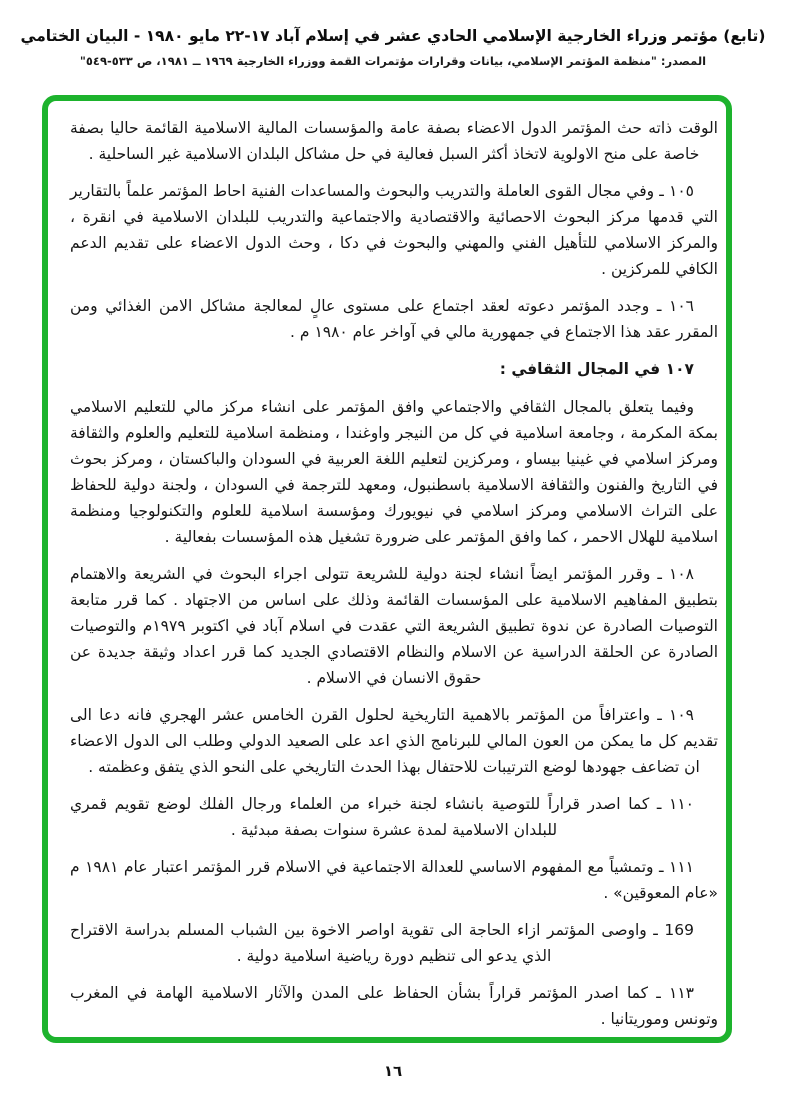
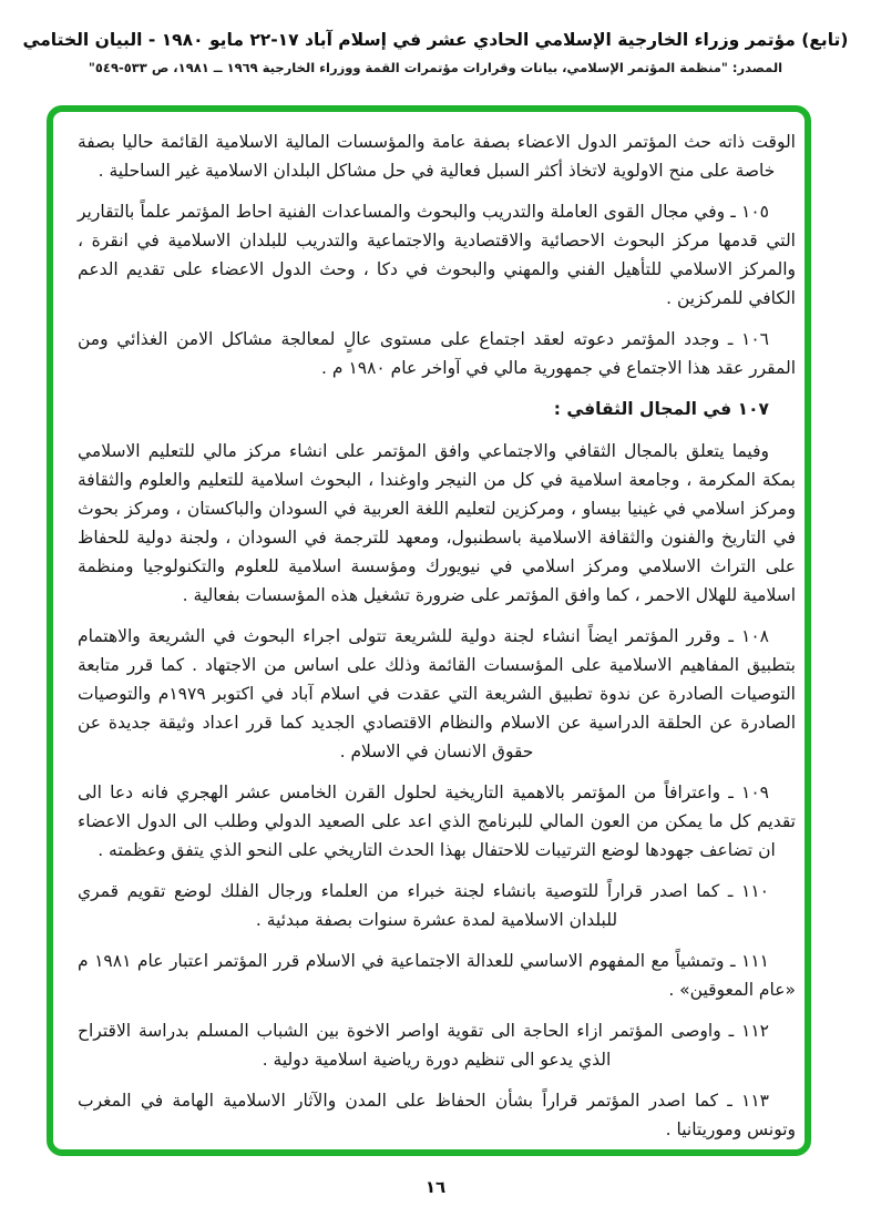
  (تابع) مؤتمر وزراء الخارجية الإسلامي الحادي عشر في إسلام آباد ١٧-٢٢ مايو ١٩٨٠ - البيان الختامي
  المصدر: "منظمة المؤتمر الإسلامي، بيانات وقرارات مؤتمرات القمة ووزراء الخارجية ١٩٦٩ ــ ١٩٨١، ص ٥٣٣-٥٤٩"
  الوقت ذاته حث المؤتمر الدول الاعضاء بصفة عامة والمؤسسات المالية الاسلامية القائمة حاليا بصفة خاصة على منح الاولوية لاتخاذ أكثر السبل فعالية في حل مشاكل البلدان الاسلامية غير الساحلية .
  ١٠٥ ـ وفي مجال القوى العاملة والتدريب والبحوث والمساعدات الفنية احاط المؤتمر علماً بالتقارير التي قدمها مركز البحوث الاحصائية والاقتصادية والاجتماعية والتدريب للبلدان الاسلامية في انقرة ، والمركز الاسلامي للتأهيل الفني والمهني والبحوث في دكا ، وحث الدول الاعضاء على تقديم الدعم الكافي للمركزين .
  ١٠٦ ـ وجدد المؤتمر دعوته لعقد اجتماع على مستوى عالٍ لمعالجة مشاكل الامن الغذائي ومن المقرر عقد هذا الاجتماع في جمهورية مالي في آواخر عام ١٩٨٠ م .
  ١٠٧ في المجال الثقافي :
- وفيما يتعلق بالمجال الثقافي والاجتماعي وافق المؤتمر على انشاء مركز مالي للتعليم الاسلامي بمكة المكرمة ، وجامعة اسلامية في كل من النيجر واوغندا ، ومنظمة اسلامية للتعليم والعلوم والثقافة ومركز اسلامي في غينيا بيساو ، ومركزين لتعليم اللغة العربية في السودان والباكستان ، ومركز بحوث في التاريخ والفنون والثقافة الاسلامية باسطنبول، ومعهد للترجمة في السودان ، ولجنة دولية للحفاظ على التراث الاسلامي ومركز اسلامي في نيويورك ومؤسسة اسلامية للعلوم والتكنولوجيا ومنظمة اسلامية للهلال الاحمر ، كما وافق المؤتمر على ضرورة تشغيل هذه المؤسسات بفعالية .
+ وفيما يتعلق بالمجال الثقافي والاجتماعي وافق المؤتمر على انشاء مركز مالي للتعليم الاسلامي بمكة المكرمة ، وجامعة اسلامية في كل من النيجر واوغندا ، البحوث اسلامية للتعليم والعلوم والثقافة ومركز اسلامي في غينيا بيساو ، ومركزين لتعليم اللغة العربية في السودان والباكستان ، ومركز بحوث في التاريخ والفنون والثقافة الاسلامية باسطنبول، ومعهد للترجمة في السودان ، ولجنة دولية للحفاظ على التراث الاسلامي ومركز اسلامي في نيويورك ومؤسسة اسلامية للعلوم والتكنولوجيا ومنظمة اسلامية للهلال الاحمر ، كما وافق المؤتمر على ضرورة تشغيل هذه المؤسسات بفعالية .
  ١٠٨ ـ وقرر المؤتمر ايضاً انشاء لجنة دولية للشريعة تتولى اجراء البحوث في الشريعة والاهتمام بتطبيق المفاهيم الاسلامية على المؤسسات القائمة وذلك على اساس من الاجتهاد . كما قرر متابعة التوصيات الصادرة عن ندوة تطبيق الشريعة التي عقدت في اسلام آباد في اكتوبر ١٩٧٩م والتوصيات الصادرة عن الحلقة الدراسية عن الاسلام والنظام الاقتصادي الجديد كما قرر اعداد وثيقة جديدة عن حقوق الانسان في الاسلام .
  ١٠٩ ـ واعترافاً من المؤتمر بالاهمية التاريخية لحلول القرن الخامس عشر الهجري فانه دعا الى تقديم كل ما يمكن من العون المالي للبرنامج الذي اعد على الصعيد الدولي وطلب الى الدول الاعضاء ان تضاعف جهودها لوضع الترتيبات للاحتفال بهذا الحدث التاريخي على النحو الذي يتفق وعظمته .
  ١١٠ ـ كما اصدر قراراً للتوصية بانشاء لجنة خبراء من العلماء ورجال الفلك لوضع تقويم قمري للبلدان الاسلامية لمدة عشرة سنوات بصفة مبدئية .
  ١١١ ـ وتمشياً مع المفهوم الاساسي للعدالة الاجتماعية في الاسلام قرر المؤتمر اعتبار عام ١٩٨١ م «عام المعوقين» .
- 169 ـ واوصى المؤتمر ازاء الحاجة الى تقوية اواصر الاخوة بين الشباب المسلم بدراسة الاقتراح الذي يدعو الى تنظيم دورة رياضية اسلامية دولية .
+ ١١٢ ـ واوصى المؤتمر ازاء الحاجة الى تقوية اواصر الاخوة بين الشباب المسلم بدراسة الاقتراح الذي يدعو الى تنظيم دورة رياضية اسلامية دولية .
  ١١٣ ـ كما اصدر المؤتمر قراراً بشأن الحفاظ على المدن والآثار الاسلامية الهامة في المغرب وتونس وموريتانيا .
  ١٦
